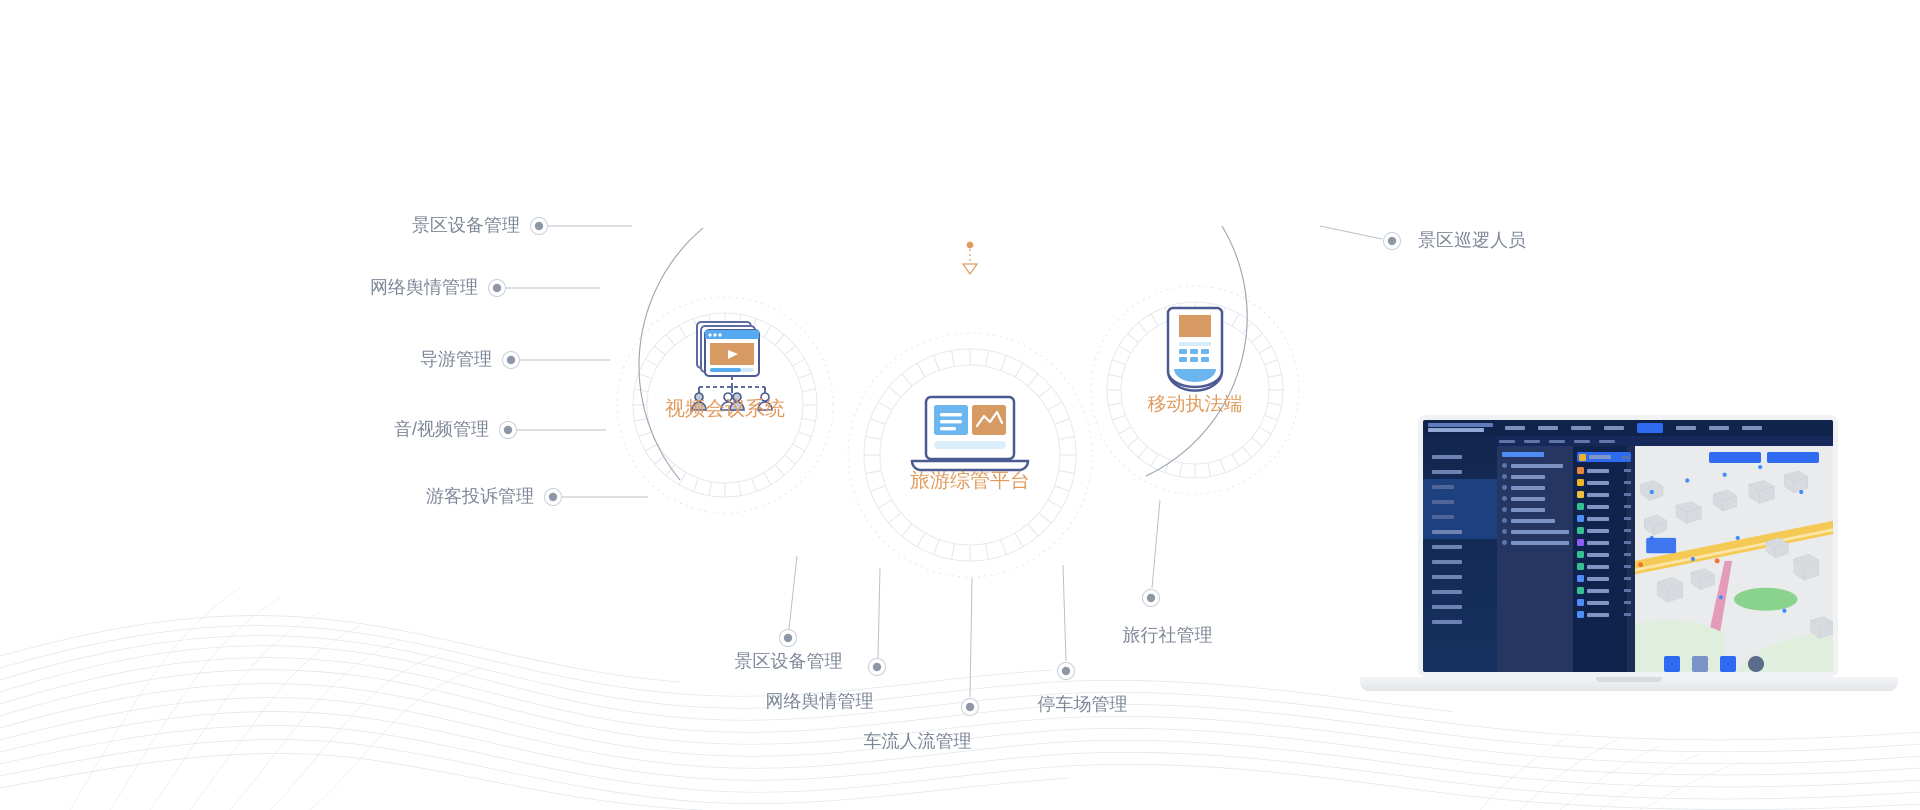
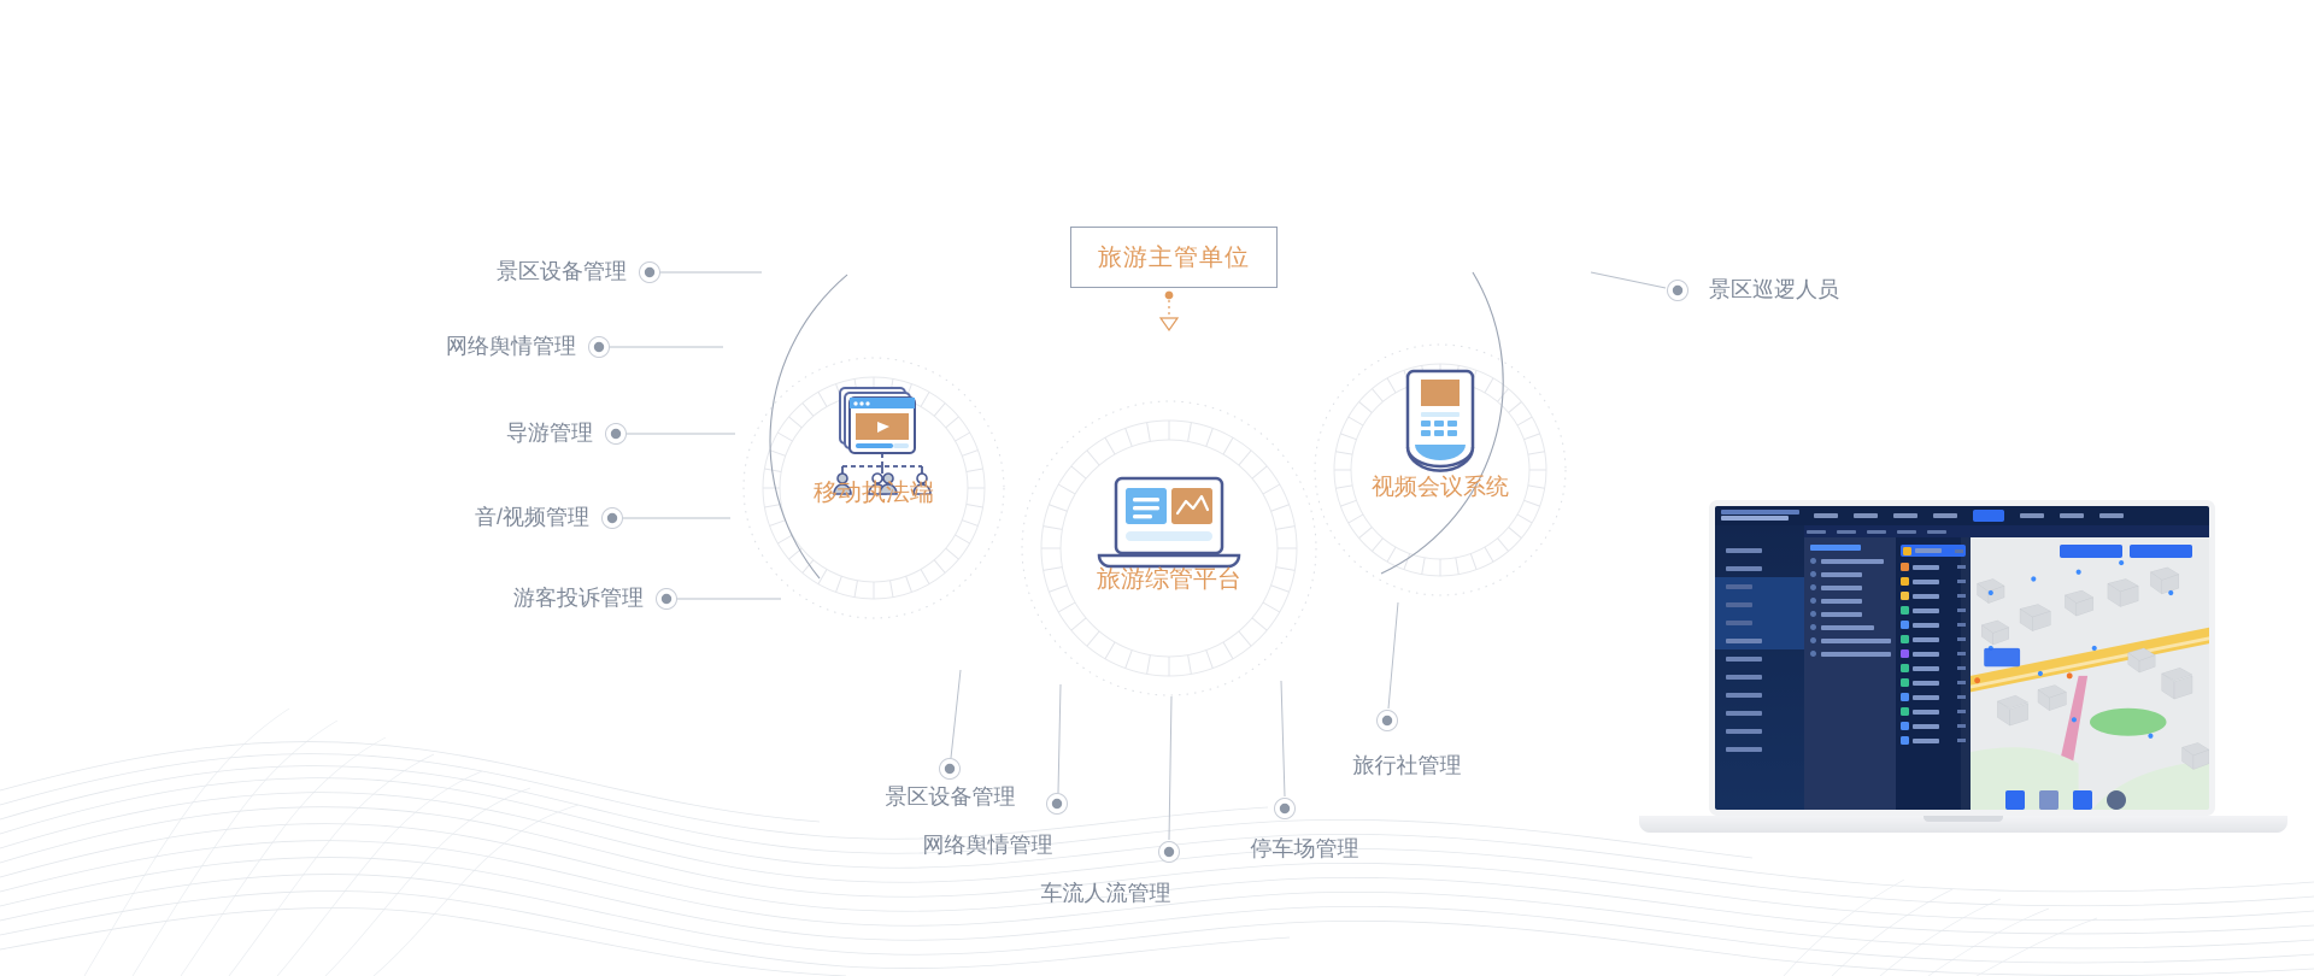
+ 旅游主管单位
- 视频会议系统
+ 移动执法端
  旅游综管平台
- 移动执法端
+ 视频会议系统
  景区设备管理
  网络舆情管理
  导游管理
  音/视频管理
  游客投诉管理
  景区巡逻人员
  景区设备管理
  网络舆情管理
  车流人流管理
  停车场管理
  旅行社管理
